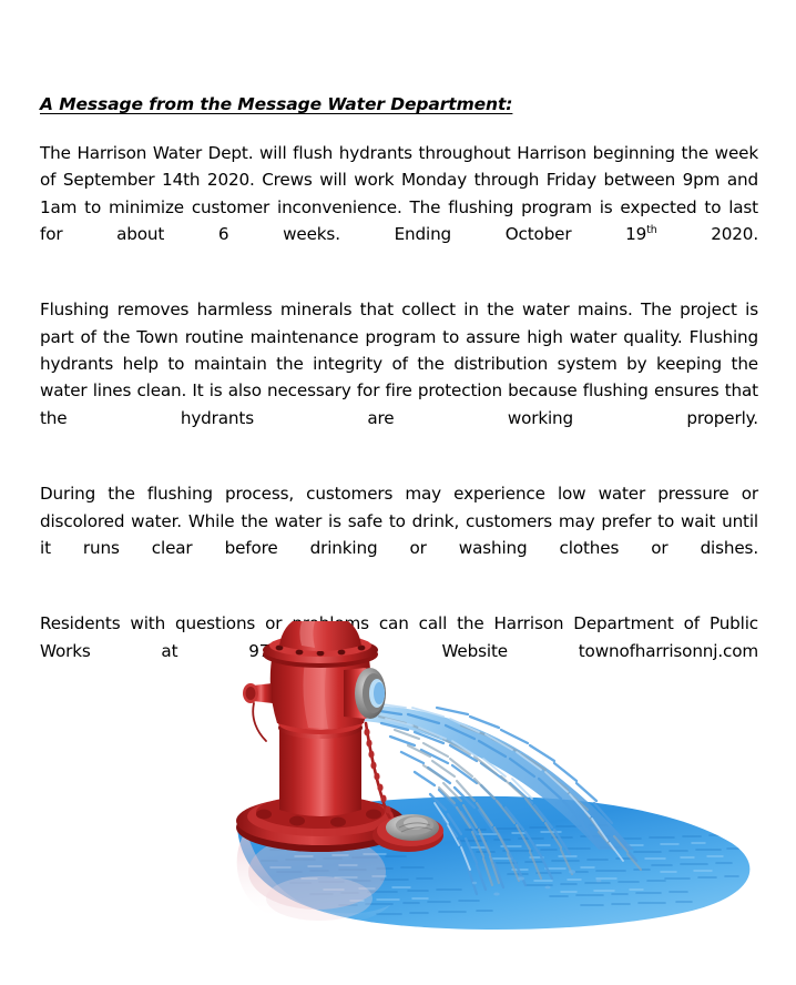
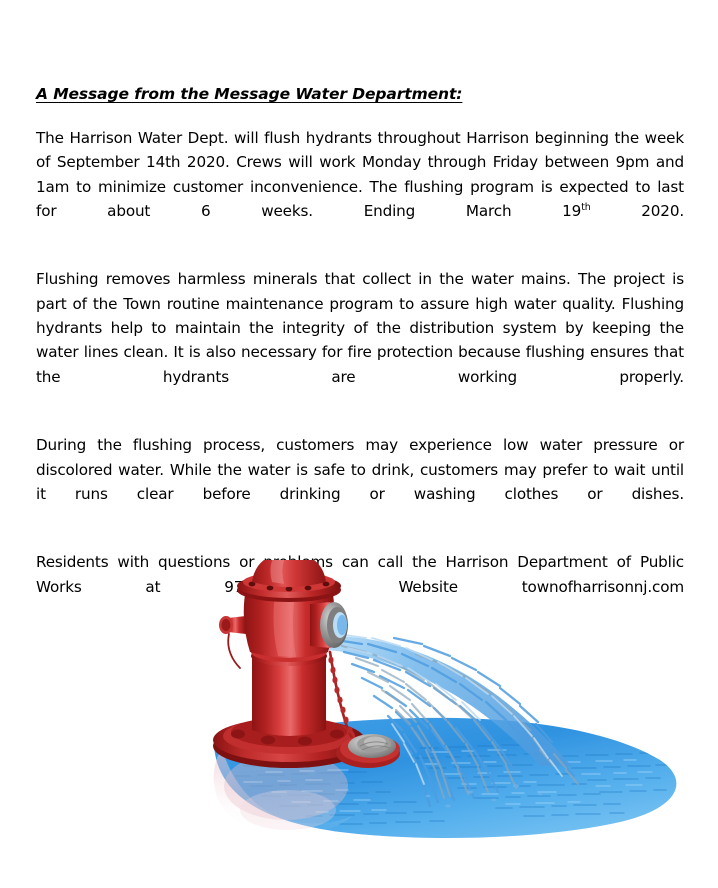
  A Message from the Message Water Department:
- The Harrison Water Dept. will flush hydrants throughout Harrison beginning the week of September 14th 2020. Crews will work Monday through Friday between 9pm and 1am to minimize customer inconvenience. The flushing program is expected to last for about 6 weeks. Ending October 19th 2020.
+ The Harrison Water Dept. will flush hydrants throughout Harrison beginning the week of September 14th 2020. Crews will work Monday through Friday between 9pm and 1am to minimize customer inconvenience. The flushing program is expected to last for about 6 weeks. Ending March 19th 2020.
  Flushing removes harmless minerals that collect in the water mains. The project is part of the Town routine maintenance program to assure high water quality. Flushing hydrants help to maintain the integrity of the distribution system by keeping the water lines clean. It is also necessary for fire protection because flushing ensures that the hydrants are working properly.
  During the flushing process, customers may experience low water pressure or discolored water. While the water is safe to drink, customers may prefer to wait until it runs clear before drinking or washing clothes or dishes.
  Residents with questions orms can call the Harrison Department of Public Works at 9 Website townofharrisonnj.com
